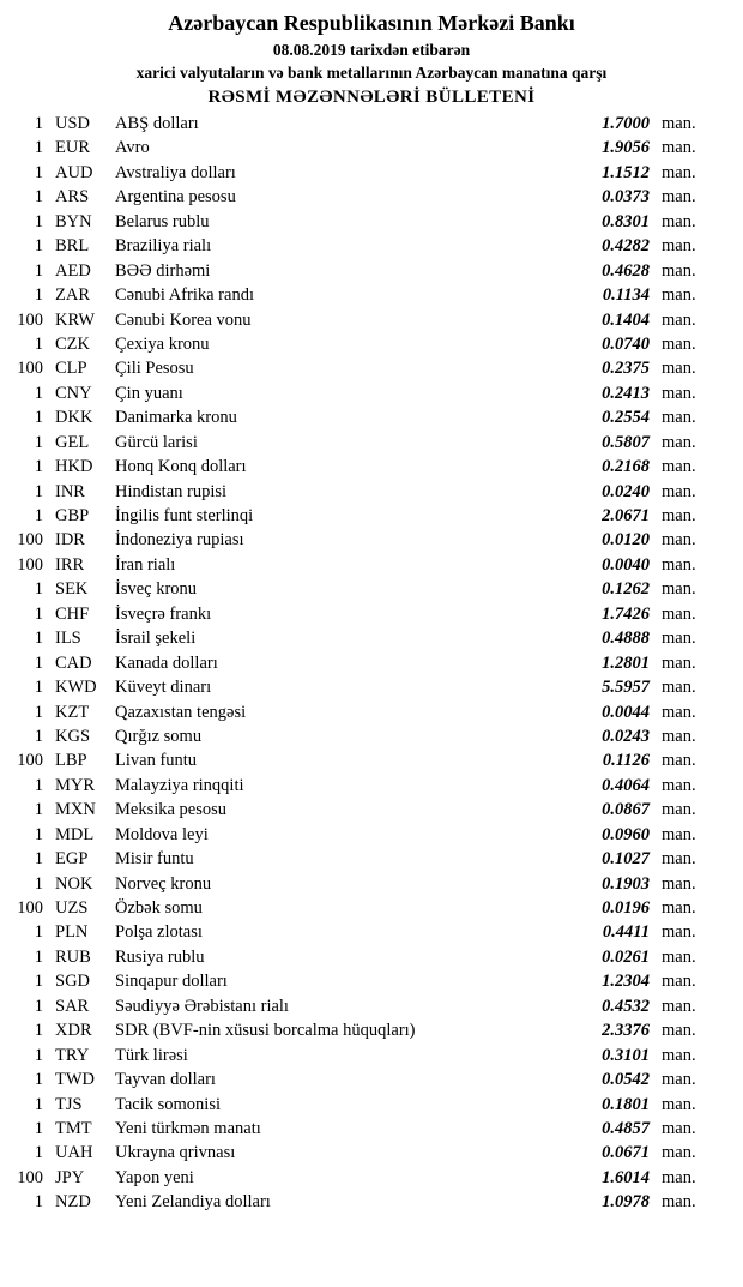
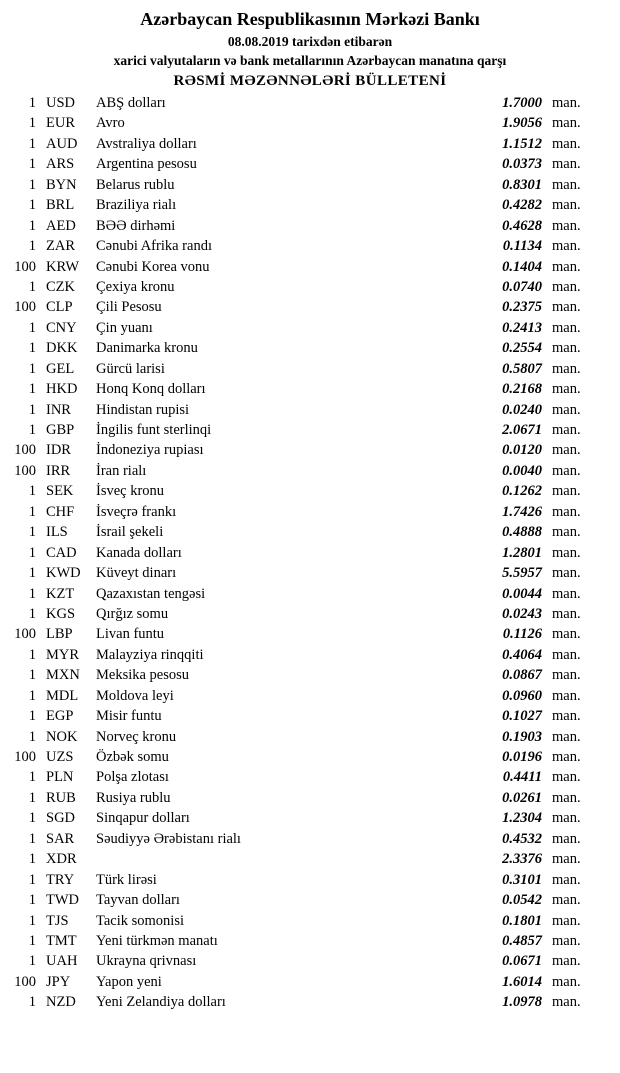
  Azərbaycan Respublikasının Mərkəzi Bankı
  08.08.2019 tarixdən etibarən
  xarici valyutaların və bank metallarının Azərbaycan manatına qarşı
  RƏSMİ MƏZƏNNƏLƏRİ BÜLLETENİ
  1
  USD
  ABŞ dolları
  1.7000
  man.
  1
  EUR
  Avro
  1.9056
  man.
  1
  AUD
  Avstraliya dolları
  1.1512
  man.
  1
  ARS
  Argentina pesosu
  0.0373
  man.
  1
  BYN
  Belarus rublu
  0.8301
  man.
  1
  BRL
  Braziliya rialı
  0.4282
  man.
  1
  AED
  BƏƏ dirhəmi
  0.4628
  man.
  1
  ZAR
  Cənubi Afrika randı
  0.1134
  man.
  100
  KRW
  Cənubi Korea vonu
  0.1404
  man.
  1
  CZK
  Çexiya kronu
  0.0740
  man.
  100
  CLP
  Çili Pesosu
  0.2375
  man.
  1
  CNY
  Çin yuanı
  0.2413
  man.
  1
  DKK
  Danimarka kronu
  0.2554
  man.
  1
  GEL
  Gürcü larisi
  0.5807
  man.
  1
  HKD
  Honq Konq dolları
  0.2168
  man.
  1
  INR
  Hindistan rupisi
  0.0240
  man.
  1
  GBP
  İngilis funt sterlinqi
  2.0671
  man.
  100
  IDR
  İndoneziya rupiası
  0.0120
  man.
  100
  IRR
  İran rialı
  0.0040
  man.
  1
  SEK
  İsveç kronu
  0.1262
  man.
  1
  CHF
  İsveçrə frankı
  1.7426
  man.
  1
  ILS
  İsrail şekeli
  0.4888
  man.
  1
  CAD
  Kanada dolları
  1.2801
  man.
  1
  KWD
  Küveyt dinarı
  5.5957
  man.
  1
  KZT
  Qazaxıstan tengəsi
  0.0044
  man.
  1
  KGS
  Qırğız somu
  0.0243
  man.
  100
  LBP
  Livan funtu
  0.1126
  man.
  1
  MYR
  Malayziya rinqqiti
  0.4064
  man.
  1
  MXN
  Meksika pesosu
  0.0867
  man.
  1
  MDL
  Moldova leyi
  0.0960
  man.
  1
  EGP
  Misir funtu
  0.1027
  man.
  1
  NOK
  Norveç kronu
  0.1903
  man.
  100
  UZS
  Özbək somu
  0.0196
  man.
  1
  PLN
  Polşa zlotası
  0.4411
  man.
  1
  RUB
  Rusiya rublu
  0.0261
  man.
  1
  SGD
  Sinqapur dolları
  1.2304
  man.
  1
  SAR
  Səudiyyə Ərəbistanı rialı
  0.4532
  man.
  1
  XDR
- SDR (BVF-nin xüsusi borcalma hüquqları)
  2.3376
  man.
  1
  TRY
  Türk lirəsi
  0.3101
  man.
  1
  TWD
  Tayvan dolları
  0.0542
  man.
  1
  TJS
  Tacik somonisi
  0.1801
  man.
  1
  TMT
  Yeni türkmən manatı
  0.4857
  man.
  1
  UAH
  Ukrayna qrivnası
  0.0671
  man.
  100
  JPY
  Yapon yeni
  1.6014
  man.
  1
  NZD
  Yeni Zelandiya dolları
  1.0978
  man.
